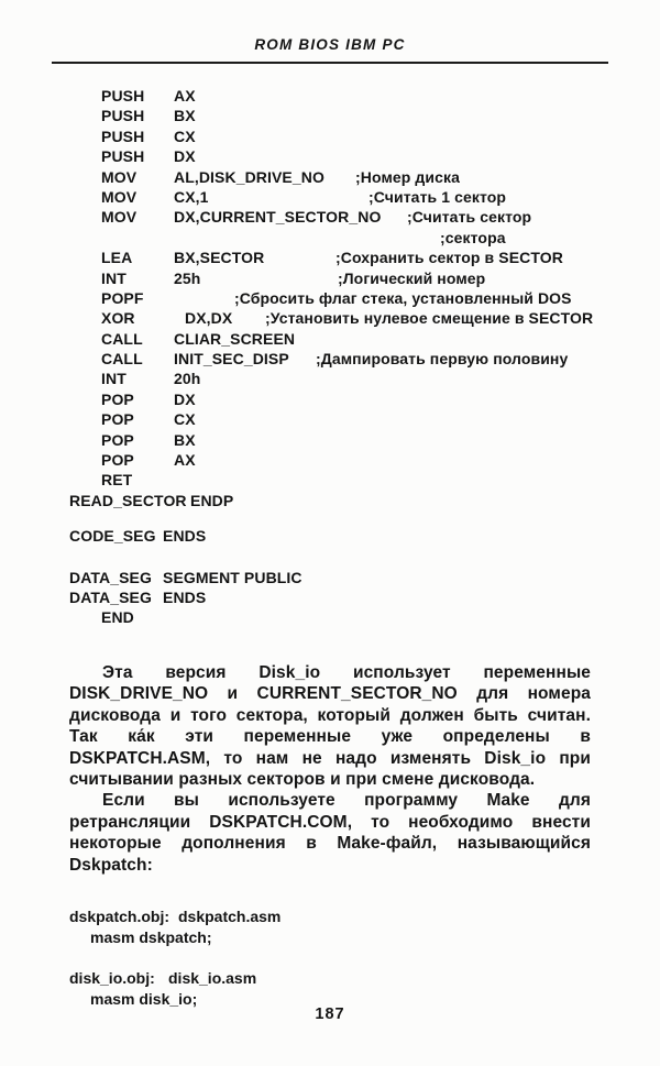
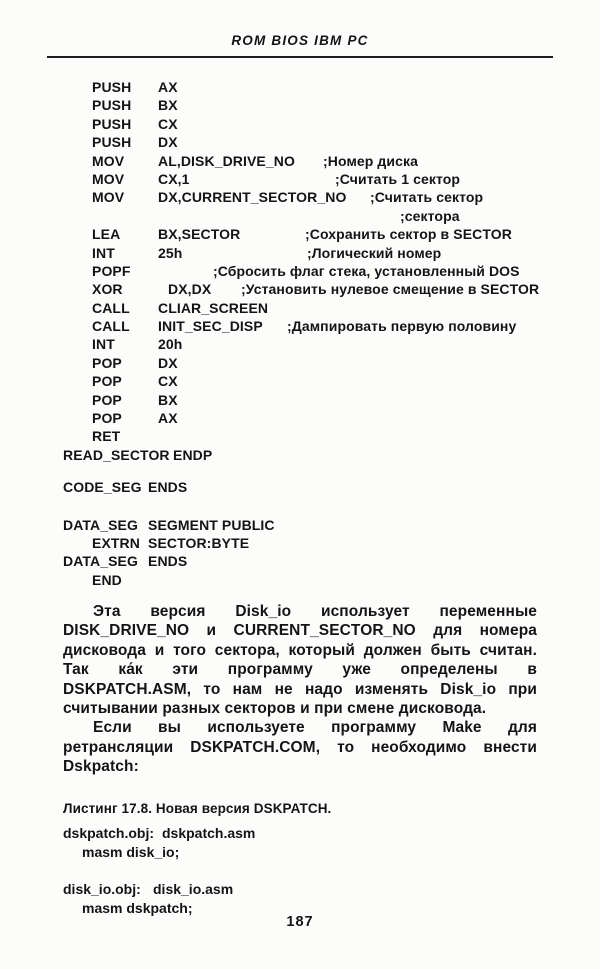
  ROM BIOS IBM PC
  PUSH
  AX
  PUSH
  BX
  PUSH
  CX
  PUSH
  DX
  MOV
  AL,DISK_DRIVE_NO
  ;Номер диска
  MOV
  CX,1
  ;Считать 1 сектор
  MOV
  DX,CURRENT_SECTOR_NO
  ;Считать сектор
  ;сектора
  LEA
  BX,SECTOR
  ;Сохранить сектор в SECTOR
  INT
  25h
  ;Логический номер
  POPF
  ;Сбросить флаг стека, установленный DOS
  XOR
  DX,DX
  ;Установить нулевое смещение в SECTOR
  CALL
  CLIAR_SCREEN
  CALL
  INIT_SEC_DISP
  ;Дампировать первую половину
  INT
  20h
  POP
  DX
  POP
  CX
  POP
  BX
  POP
  AX
  RET
  READ_SECTOR
  ENDP
  CODE_SEG
  ENDS
  DATA_SEG
  SEGMENT PUBLIC
+ EXTRN
+ SECTOR:BYTE
  DATA_SEG
  ENDS
  END
  Эта версия Disk_io использует переменные
  DISK_DRIVE_NO и CURRENT_SECTOR_NO для номера
  дисковода и того сектора, который должен быть считан.
- Так ка́к эти переменные уже определены в
+ Так ка́к эти программу уже определены в
  DSKPATCH.ASM, то нам не надо изменять Disk_io при
  считывании разных секторов и при смене дисковода.
  Если вы используете программу Make для
  ретрансляции DSKPATCH.COM, то необходимо внести
- некоторые дополнения в Make-файл, называющийся
  Dskpatch:
+ Листинг 17.8. Новая версия DSKPATCH.
  dskpatch.obj:
  dskpatch.asm
- masm dskpatch;
+ masm disk_io;
  disk_io.obj:
  disk_io.asm
- masm disk_io;
+ masm dskpatch;
  187
